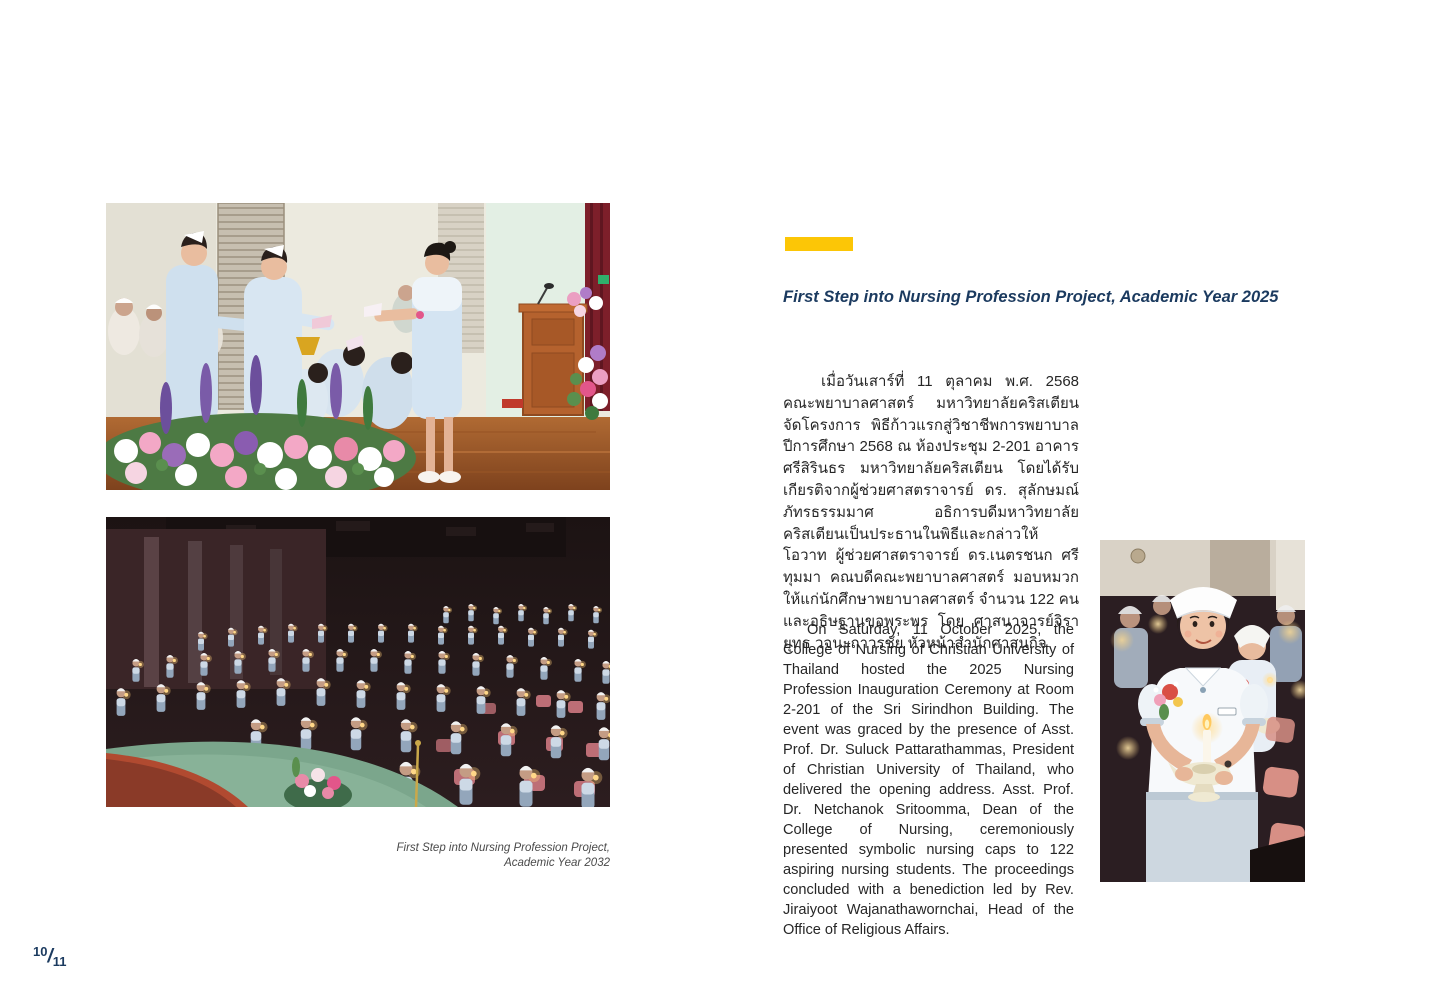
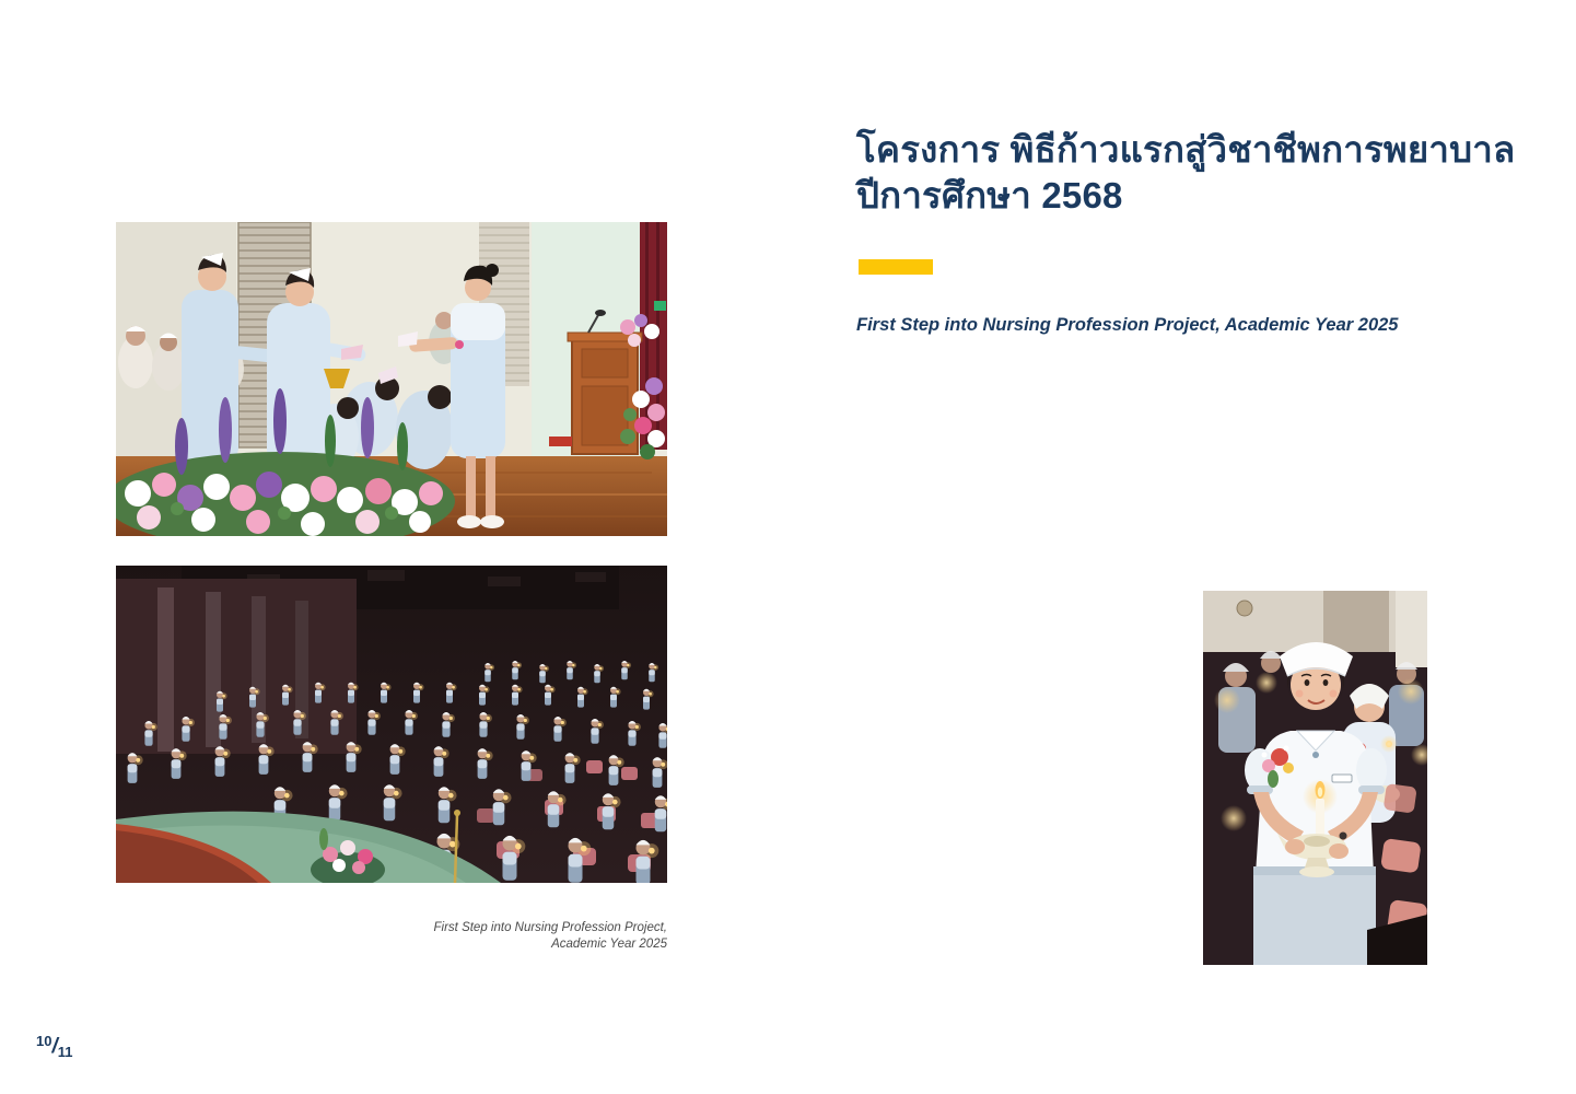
  First Step into Nursing Profession Project,
- Academic Year 2032
+ Academic Year 2025
+ โครงการ พิธีก้าวแรกสู่วิชาชีพการพยาบาล
+ ปีการศึกษา 2568
  First Step into Nursing Profession Project, Academic Year 2025
- เมื่อวันเสาร์ที่ 11 ตุลาคม พ.ศ. 2568 คณะพยาบาลศาสตร์ มหาวิทยาลัยคริสเตียน จัดโครงการ พิธีก้าวแรกสู่วิชาชีพการพยาบาล ปีการศึกษา 2568 ณ ห้องประชุม 2-201 อาคารศรีสิรินธร มหาวิทยาลัยคริสเตียน โดยได้รับเกียรติจากผู้ช่วยศาสตราจารย์ ดร. สุลักษมณ์ ภัทรธรรมมาศ อธิการบดีมหาวิทยาลัยคริสเตียนเป็นประธานในพิธีและกล่าวให้โอวาท ผู้ช่วยศาสตราจารย์ ดร.เนตรชนก ศรีทุมมา คณบดีคณะพยาบาลศาสตร์ มอบหมวกให้แก่นักศึกษาพยาบาลศาสตร์ จำนวน 122 คน และอธิษฐานขอพระพร โดย ศาสนาจารย์จิรายุทธ วจนะถาวรชัย หัวหน้าสำนักศาสนกิจ
- On Saturday, 11 October 2025, the College of Nursing of Christian University of Thailand hosted the 2025 Nursing Profession Inauguration Ceremony at Room 2-201 of the Sri Sirindhon Building. The event was graced by the presence of Asst. Prof. Dr. Suluck Pattarathammas, President of Christian University of Thailand, who delivered the opening address. Asst. Prof. Dr. Netchanok Sritoomma, Dean of the College of Nursing, ceremoniously presented symbolic nursing caps to 122 aspiring nursing students. The proceedings concluded with a benediction led by Rev. Jiraiyoot Wajanathawornchai, Head of the Office of Religious Affairs.
  10/11
